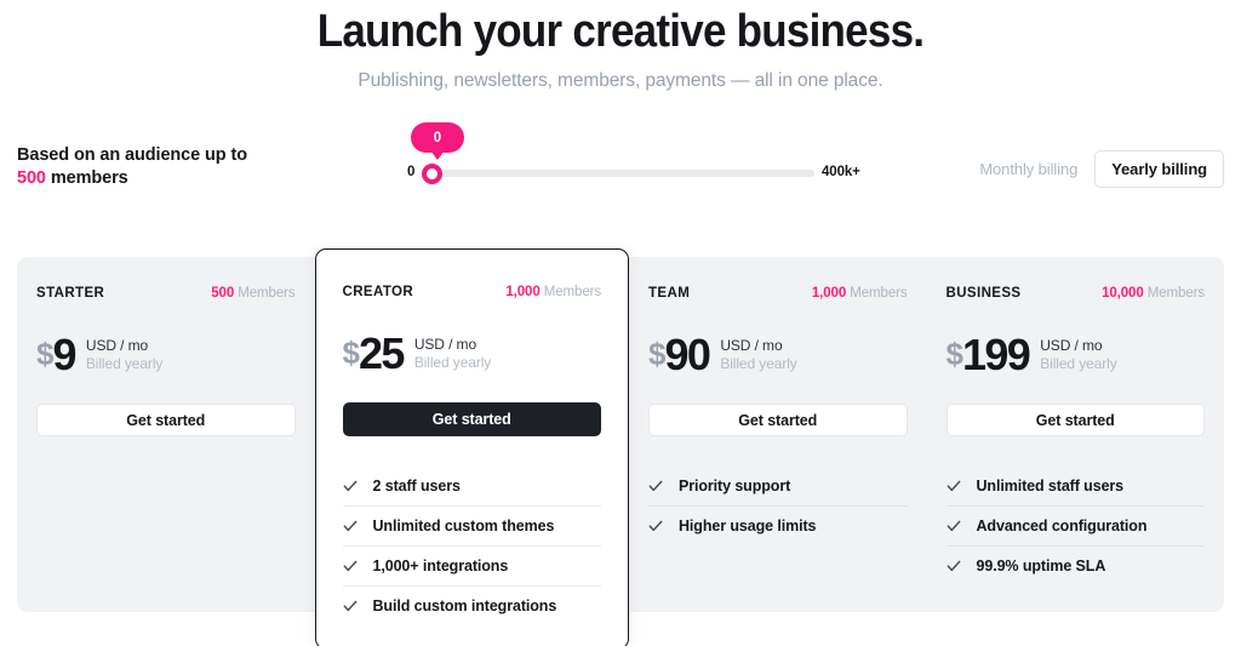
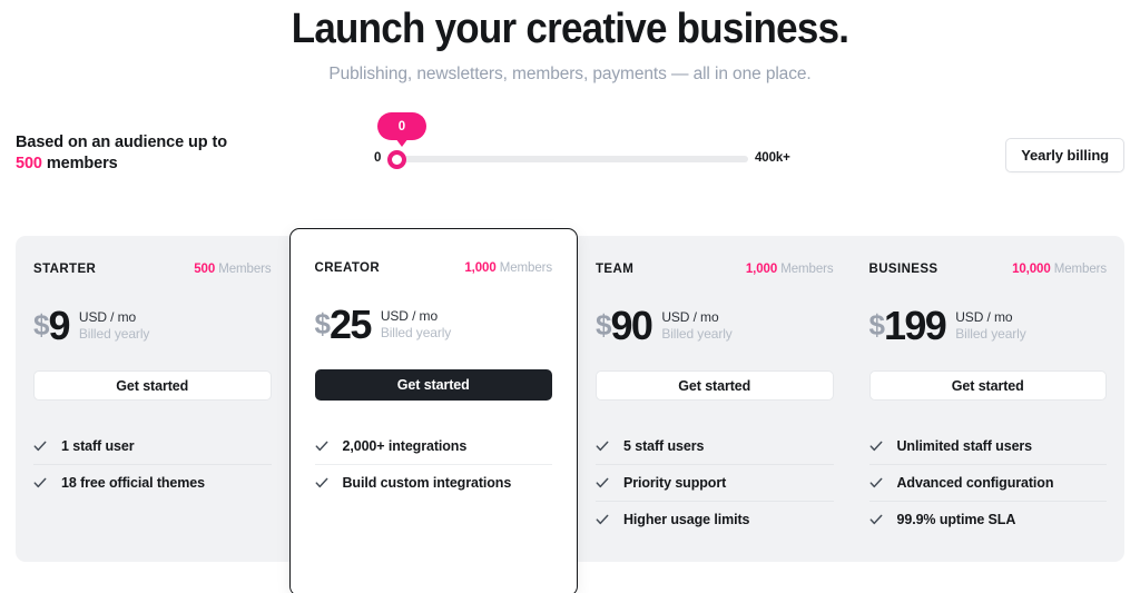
  Launch your creative business.
  Publishing, newsletters, members, payments — all in one place.
  Based on an audience up to
  500 members
  0
  0
  400k+
- Monthly billing
  Yearly billing
  STARTER
  500 Members
  $
  9
  USD / mo
  Billed yearly
  Get started
+ 1 staff user
+ 18 free official themes
  CREATOR
  1,000 Members
  $
  25
  USD / mo
  Billed yearly
  Get started
- 2 staff users
- Unlimited custom themes
- 1,000+ integrations
+ 2,000+ integrations
  Build custom integrations
  TEAM
  1,000 Members
  $
  90
  USD / mo
  Billed yearly
  Get started
+ 5 staff users
  Priority support
  Higher usage limits
  BUSINESS
  10,000 Members
  $
  199
  USD / mo
  Billed yearly
  Get started
  Unlimited staff users
  Advanced configuration
  99.9% uptime SLA
